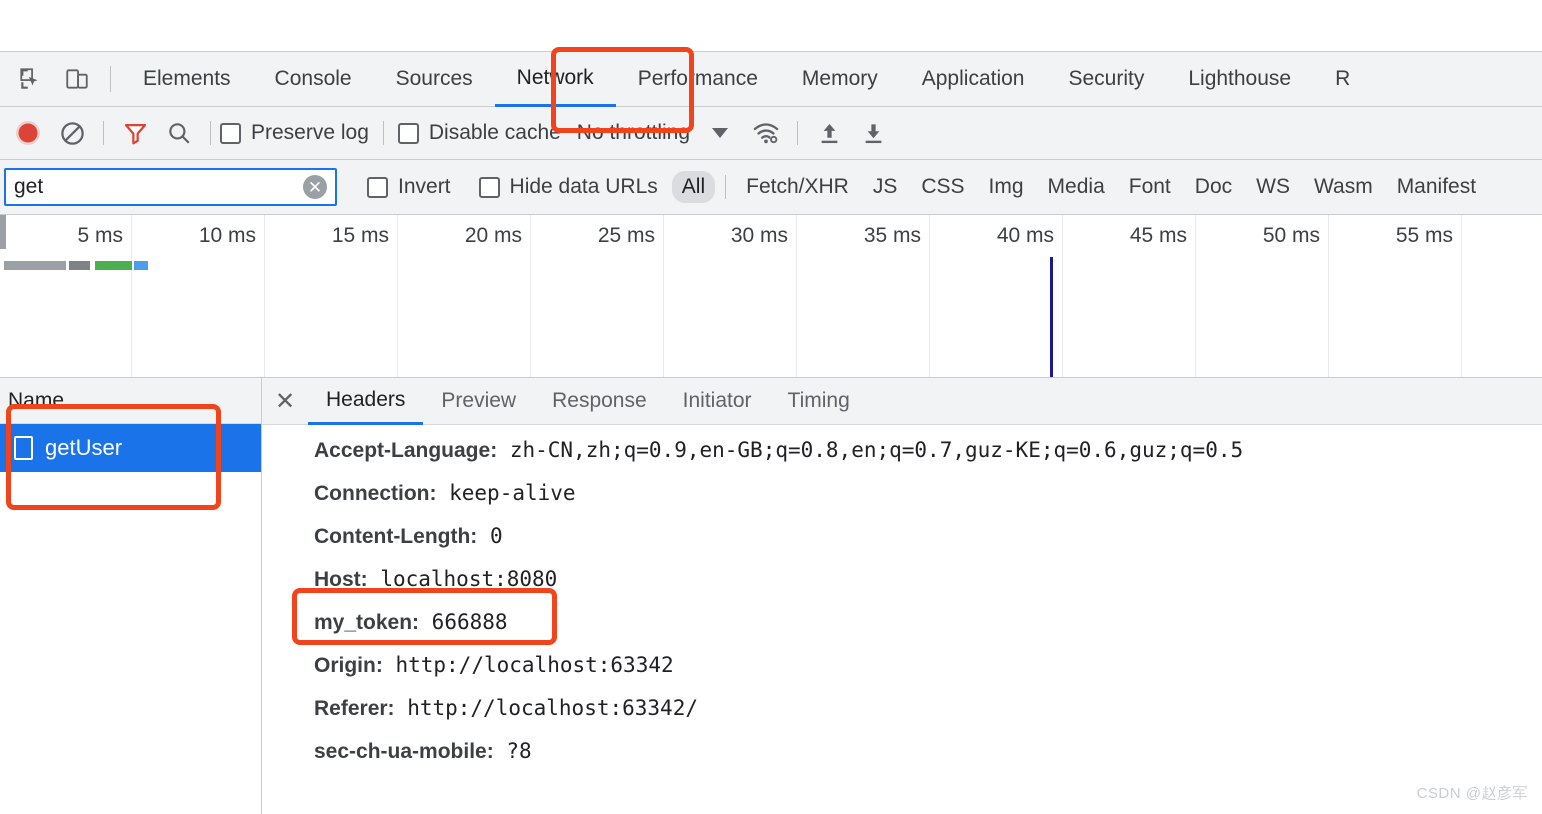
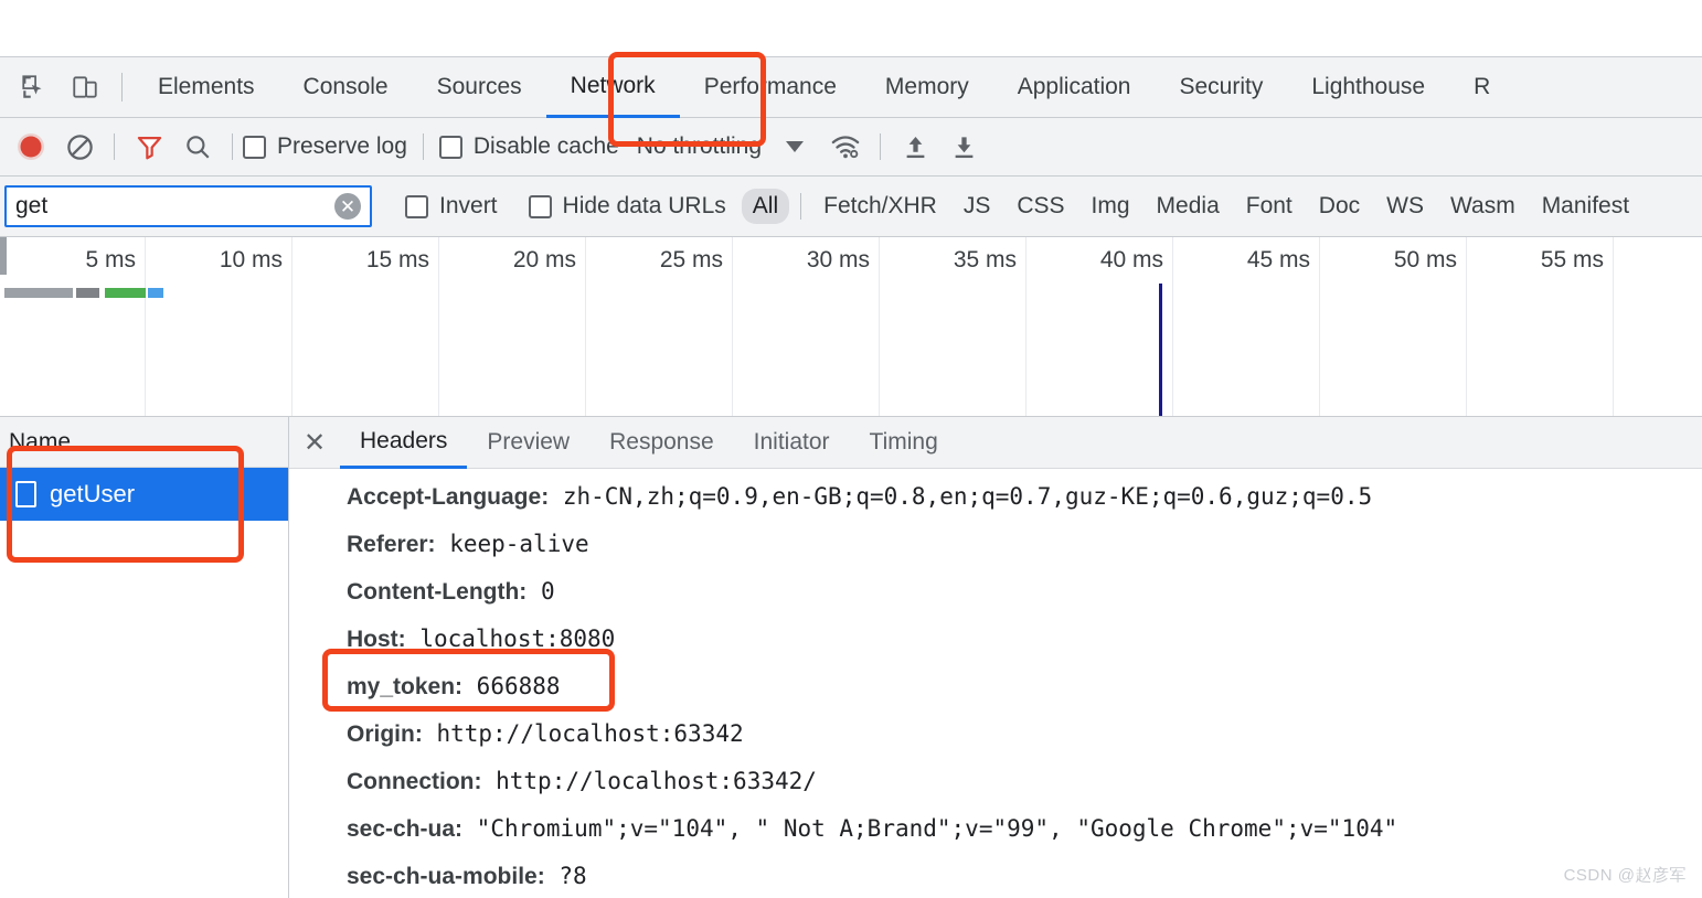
  Elements
  Console
  Sources
  Network
  Performance
  Memory
  Application
  Security
  Lighthouse
  R
  Preserve log
  Disable cache
  No throttling
  get
  ✕
  Invert
  Hide data URLs
  All
  Fetch/XHR
  JS
  CSS
  Img
  Media
  Font
  Doc
  WS
  Wasm
  Manifest
  5 ms
  10 ms
  15 ms
  20 ms
  25 ms
  30 ms
  35 ms
  40 ms
  45 ms
  50 ms
  55 ms
  Name
  getUser
  ✕
  Headers
  Preview
  Response
  Initiator
  Timing
  Accept-Language: zh-CN,zh;q=0.9,en-GB;q=0.8,en;q=0.7,guz-KE;q=0.6,guz;q=0.5
- Connection: keep-alive
+ Referer: keep-alive
  Content-Length: 0
  Host: localhost:8080
  my_token: 666888
  Origin: http://localhost:63342
- Referer: http://localhost:63342/
+ Connection: http://localhost:63342/
+ sec-ch-ua: "Chromium";v="104", " Not A;Brand";v="99", "Google Chrome";v="104"
  sec-ch-ua-mobile: ?8
  CSDN @赵彦军
